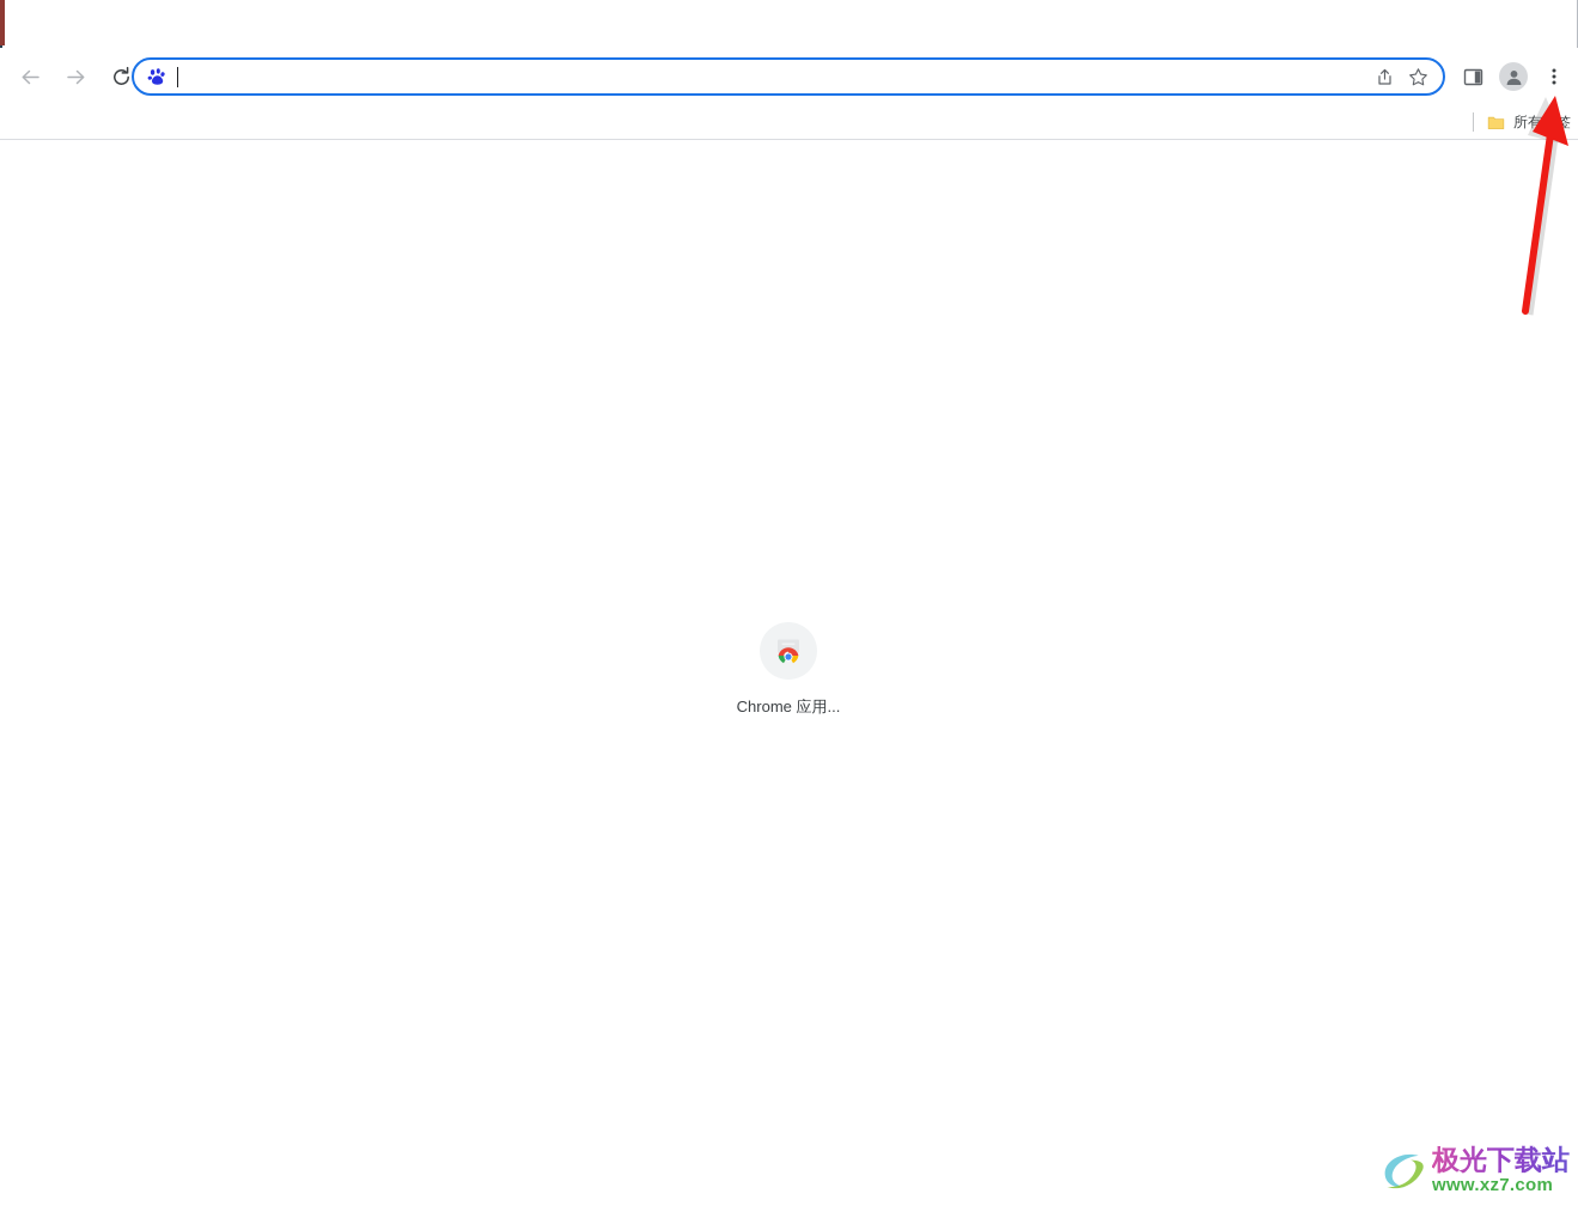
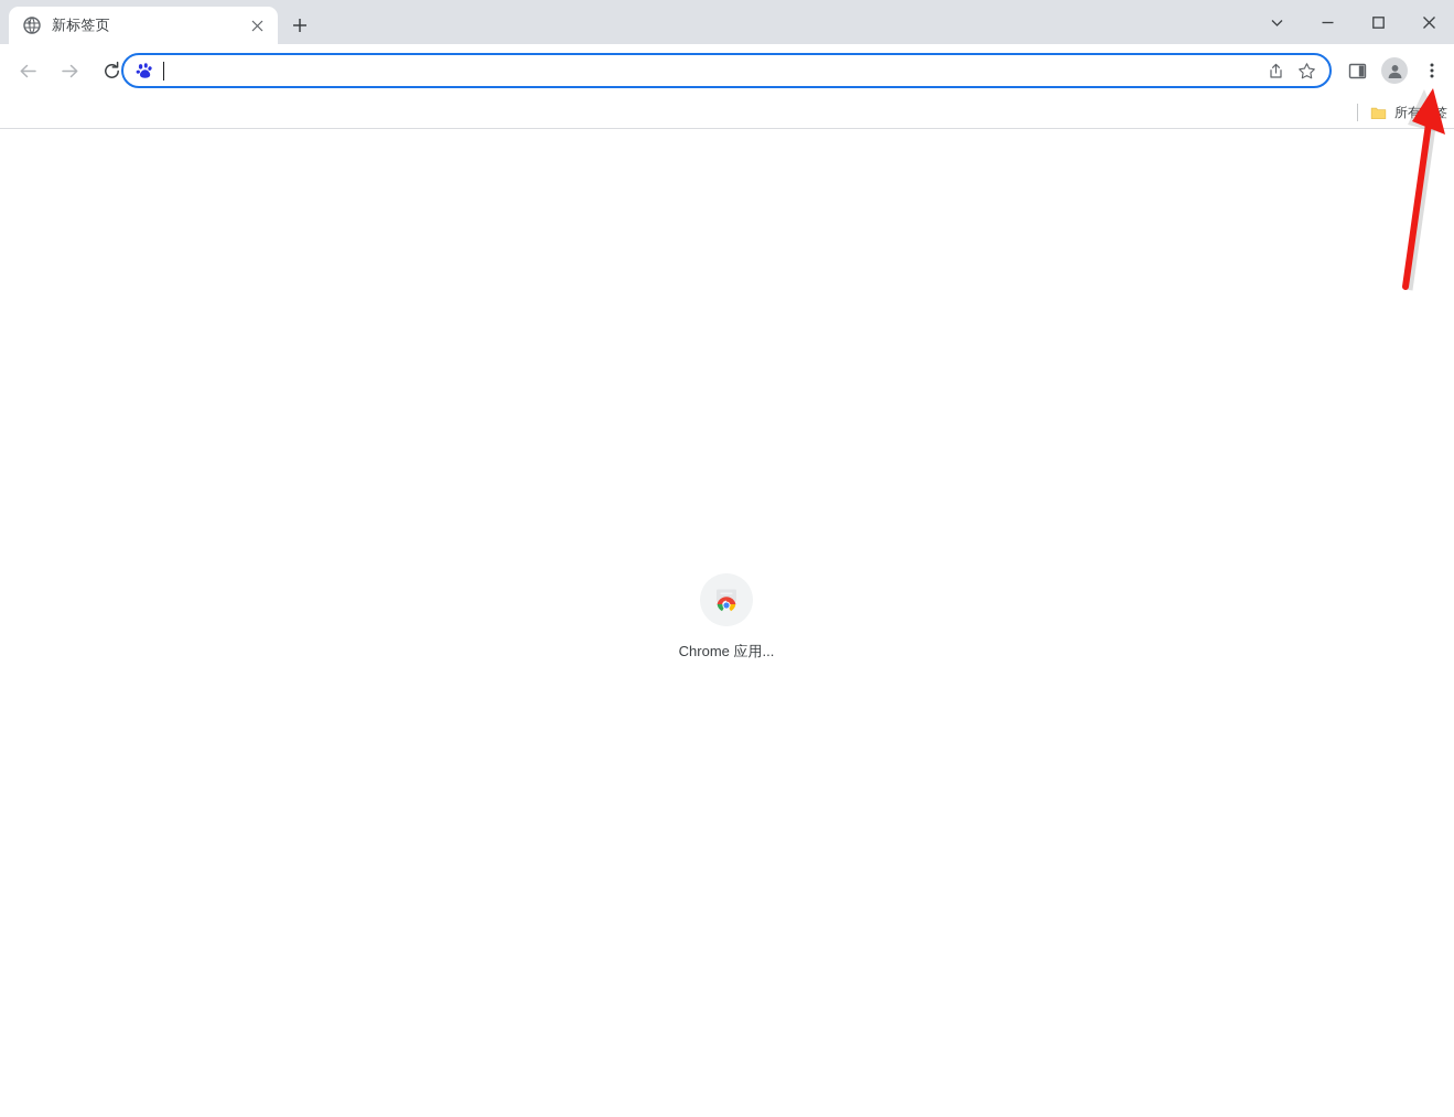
+ 新标签页
  所有签
  Chrome 应用...
- 极光下载站
- www.xz7.com
